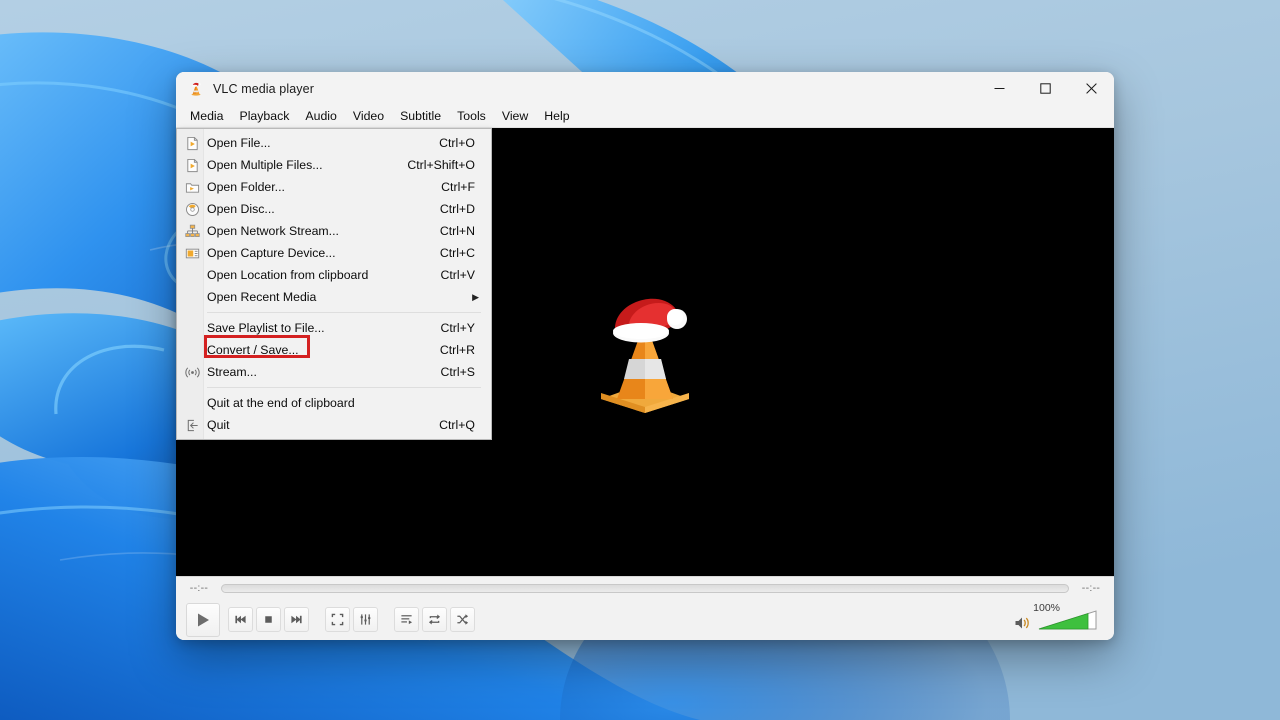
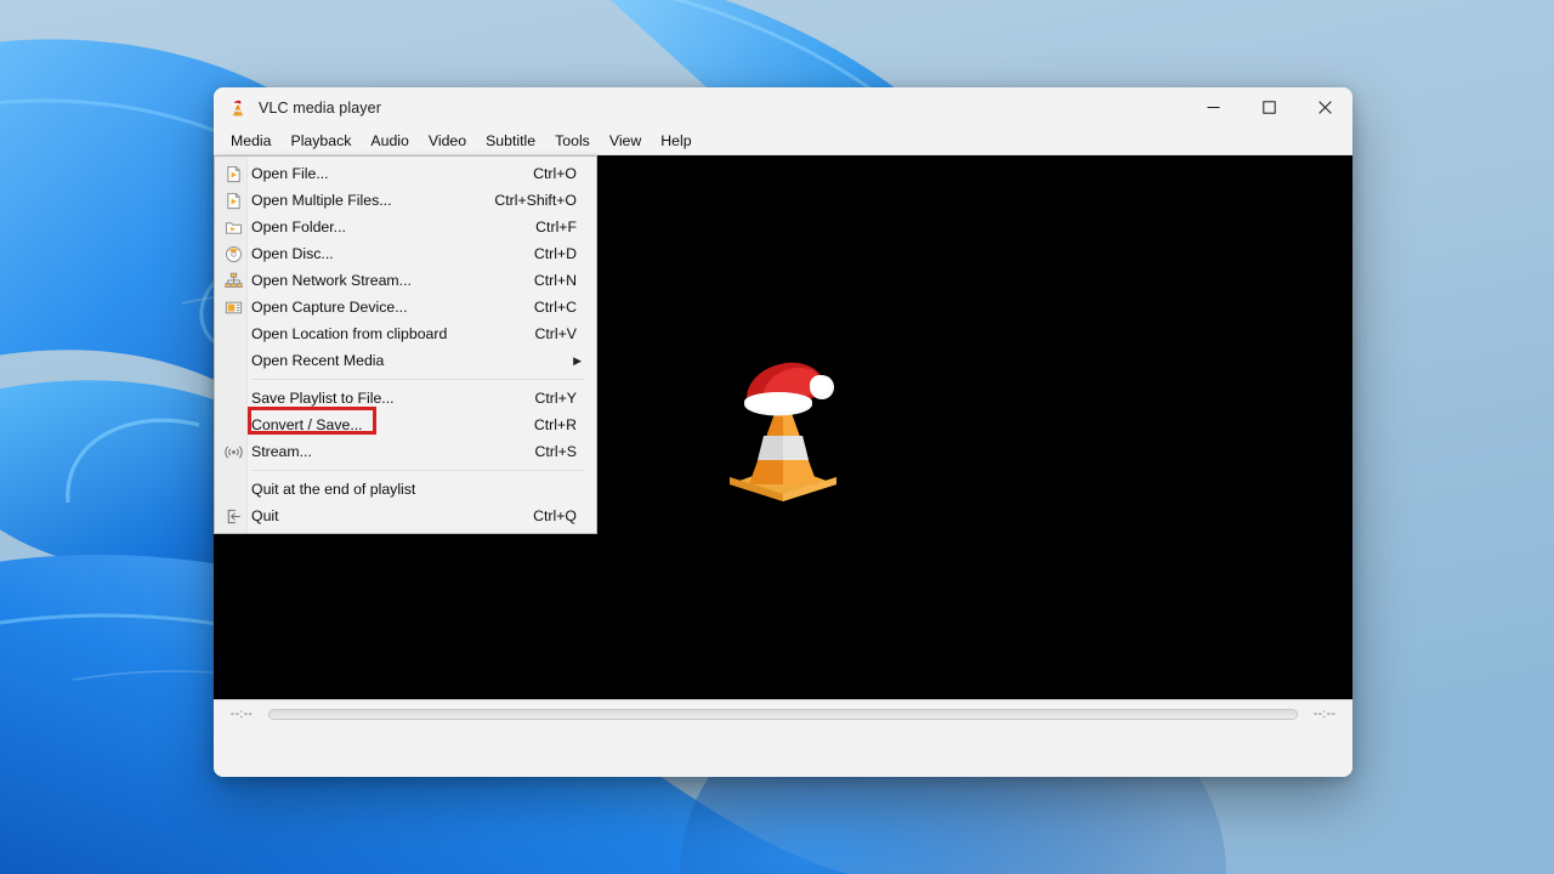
  VLC media player
  Media
  Playback
  Audio
  Video
  Subtitle
  Tools
  View
  Help
  --:--
  --:--
- 100%
  Open File...
  Ctrl+O
  Open Multiple Files...
  Ctrl+Shift+O
  Open Folder...
  Ctrl+F
  Open Disc...
  Ctrl+D
  Open Network Stream...
  Ctrl+N
  Open Capture Device...
  Ctrl+C
  Open Location from clipboard
  Ctrl+V
  Open Recent Media
  ▶
  Save Playlist to File...
  Ctrl+Y
  Convert / Save...
  Ctrl+R
  Stream...
  Ctrl+S
- Quit at the end of clipboard
+ Quit at the end of playlist
  Quit
  Ctrl+Q
